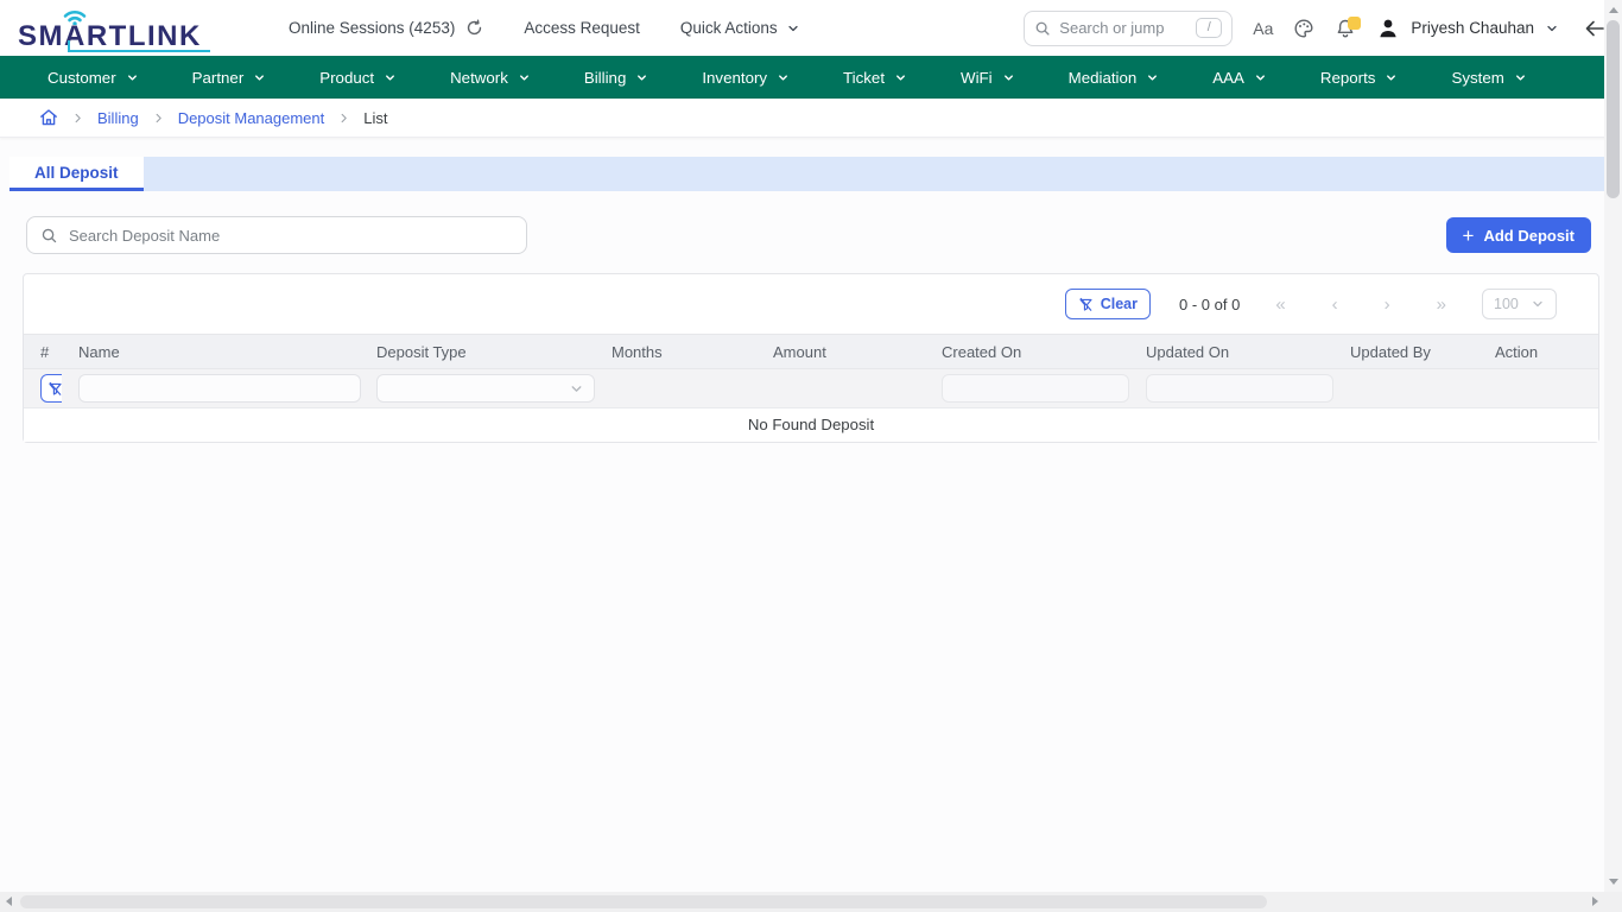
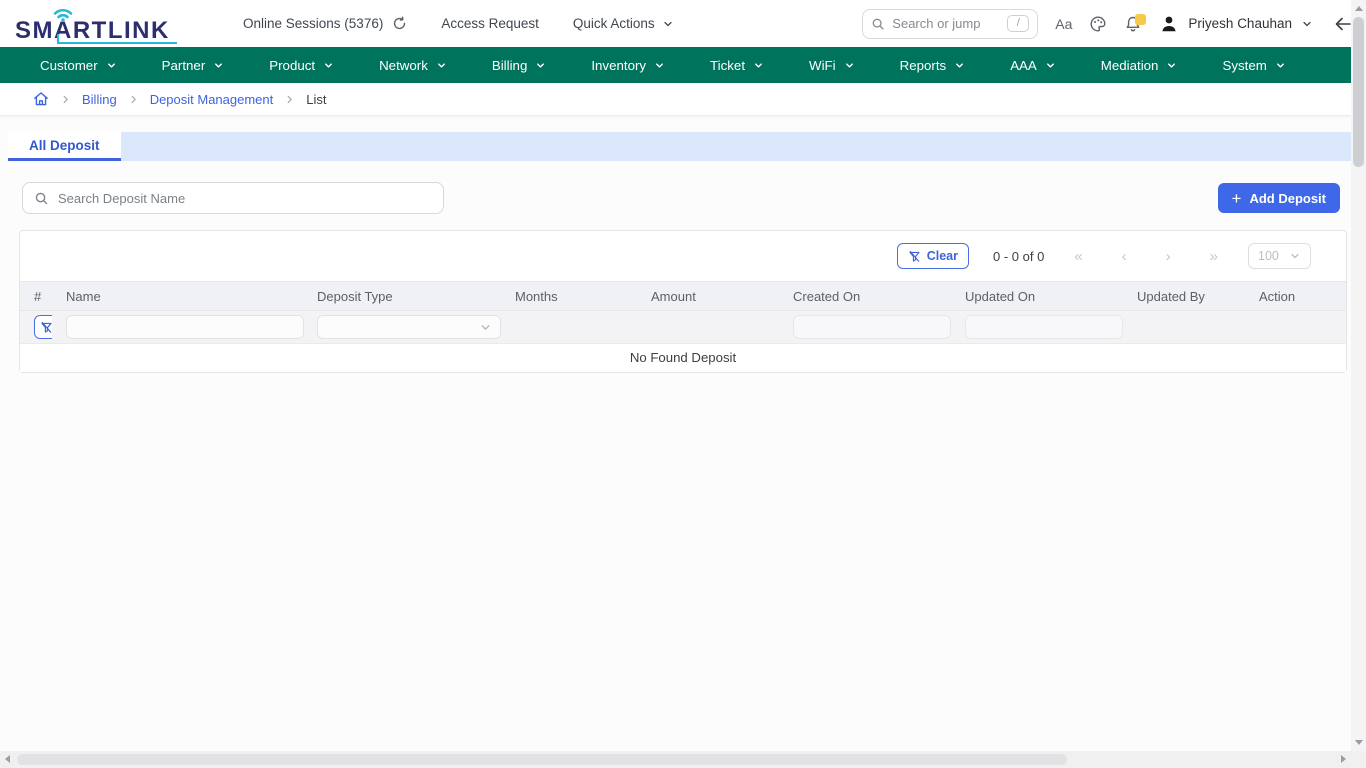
  SMARTLINK
- Online Sessions (4253)
+ Online Sessions (5376)
  Access Request
  Quick Actions
  Search or jump
  /
  Aa
  Priyesh Chauhan
  Customer
  Partner
  Product
  Network
  Billing
  Inventory
  Ticket
  WiFi
- Mediation
+ Reports
  AAA
- Reports
+ Mediation
  System
  Billing
  Deposit Management
  List
  All Deposit
  Search Deposit Name
  +
  Add Deposit
  Clear
  0 - 0 of 0
  «
  ‹
  ›
  »
  100
  #	Name	Deposit Type	Months	Amount	Created On	Updated On	Updated By	Action
  No Found Deposit
